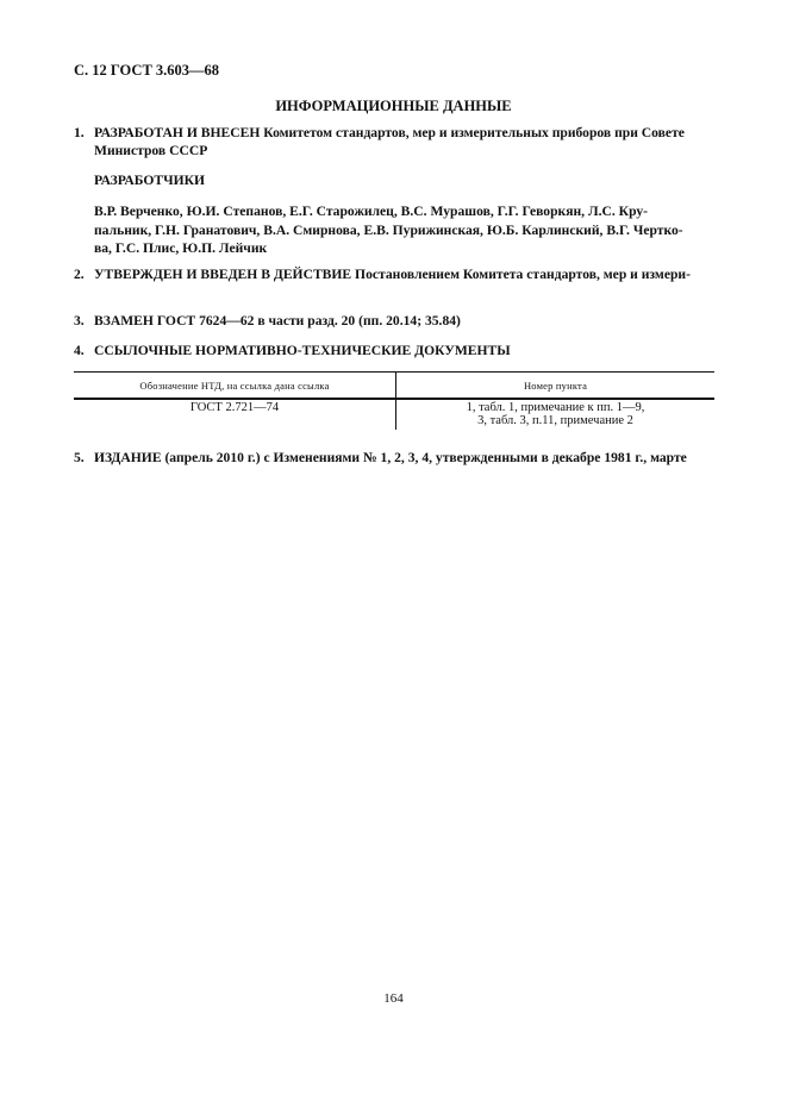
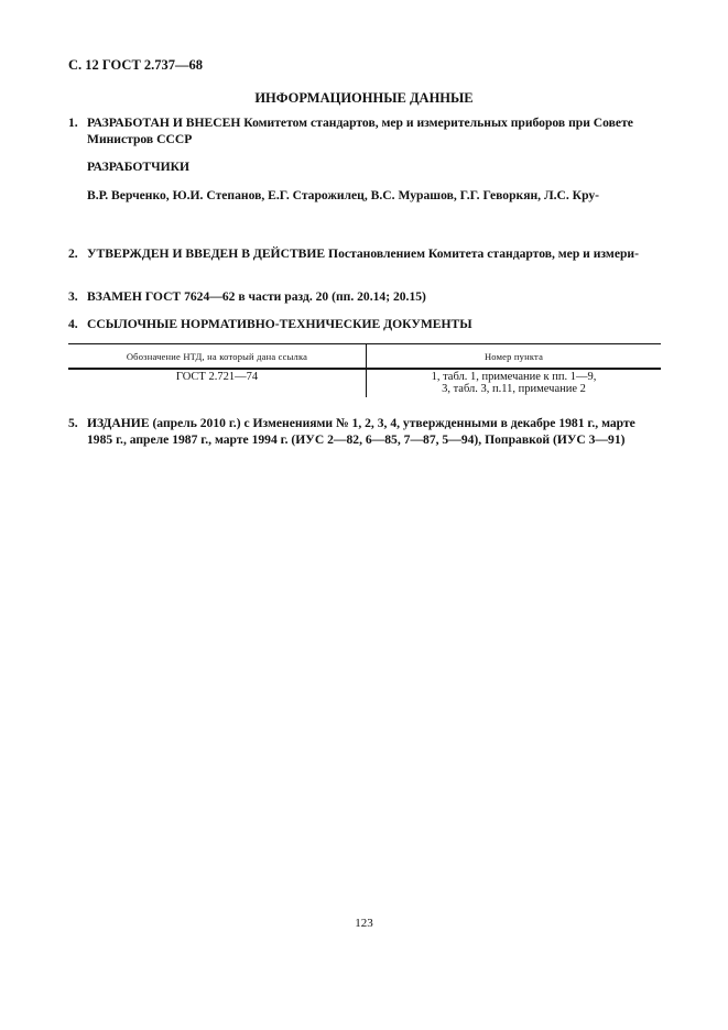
- С. 12 ГОСТ 3.603—68
+ С. 12 ГОСТ 2.737—68
  ИНФОРМАЦИОННЫЕ ДАННЫЕ
  1. РАЗРАБОТАН И ВНЕСЕН Комитетом стандартов, мер и измерительных приборов при Совете
  Министров СССР
  РАЗРАБОТЧИКИ
  В.Р. Верченко, Ю.И. Степанов, Е.Г. Старожилец, В.С. Мурашов, Г.Г. Геворкян, Л.С. Кру-
- пальник, Г.Н. Гранатович, В.А. Смирнова, Е.В. Пурижинская, Ю.Б. Карлинский, В.Г. Чертко-
- ва, Г.С. Плис, Ю.П. Лейчик
  2. УТВЕРЖДЕН И ВВЕДЕН В ДЕЙСТВИЕ Постановлением Комитета стандартов, мер и измери-
- 3. ВЗАМЕН ГОСТ 7624—62 в части разд. 20 (пп. 20.14; 35.84)
+ 3. ВЗАМЕН ГОСТ 7624—62 в части разд. 20 (пп. 20.14; 20.15)
  4. ССЫЛОЧНЫЕ НОРМАТИВНО-ТЕХНИЧЕСКИЕ ДОКУМЕНТЫ
- Обозначение НТД, на ссылка дана ссылка	Номер пункта
+ Обозначение НТД, на который дана ссылка	Номер пункта
  ГОСТ 2.721—74	1, табл. 1, примечание к пп. 1—9, 3, табл. 3, п.11, примечание 2
  5. ИЗДАНИЕ (апрель 2010 г.) с Изменениями № 1, 2, 3, 4, утвержденными в декабре 1981 г., марте
+ 1985 г., апреле 1987 г., марте 1994 г. (ИУС 2—82, 6—85, 7—87, 5—94), Поправкой (ИУС 3—91)
- 164
+ 123
